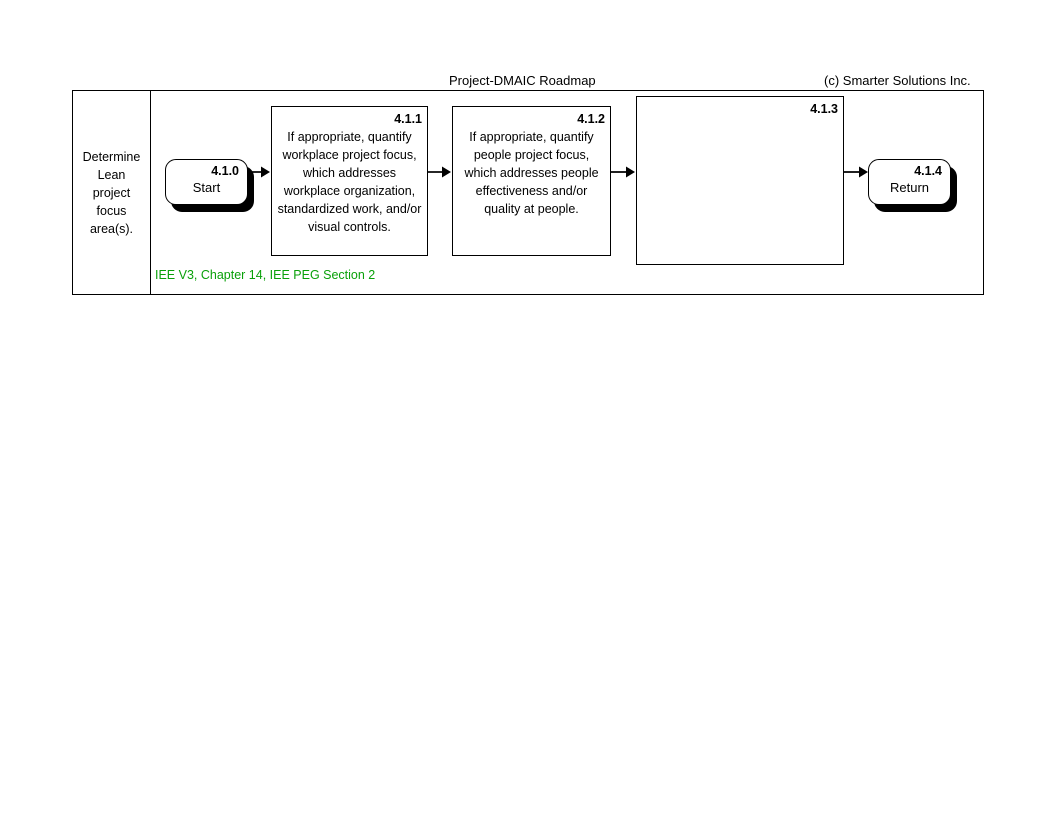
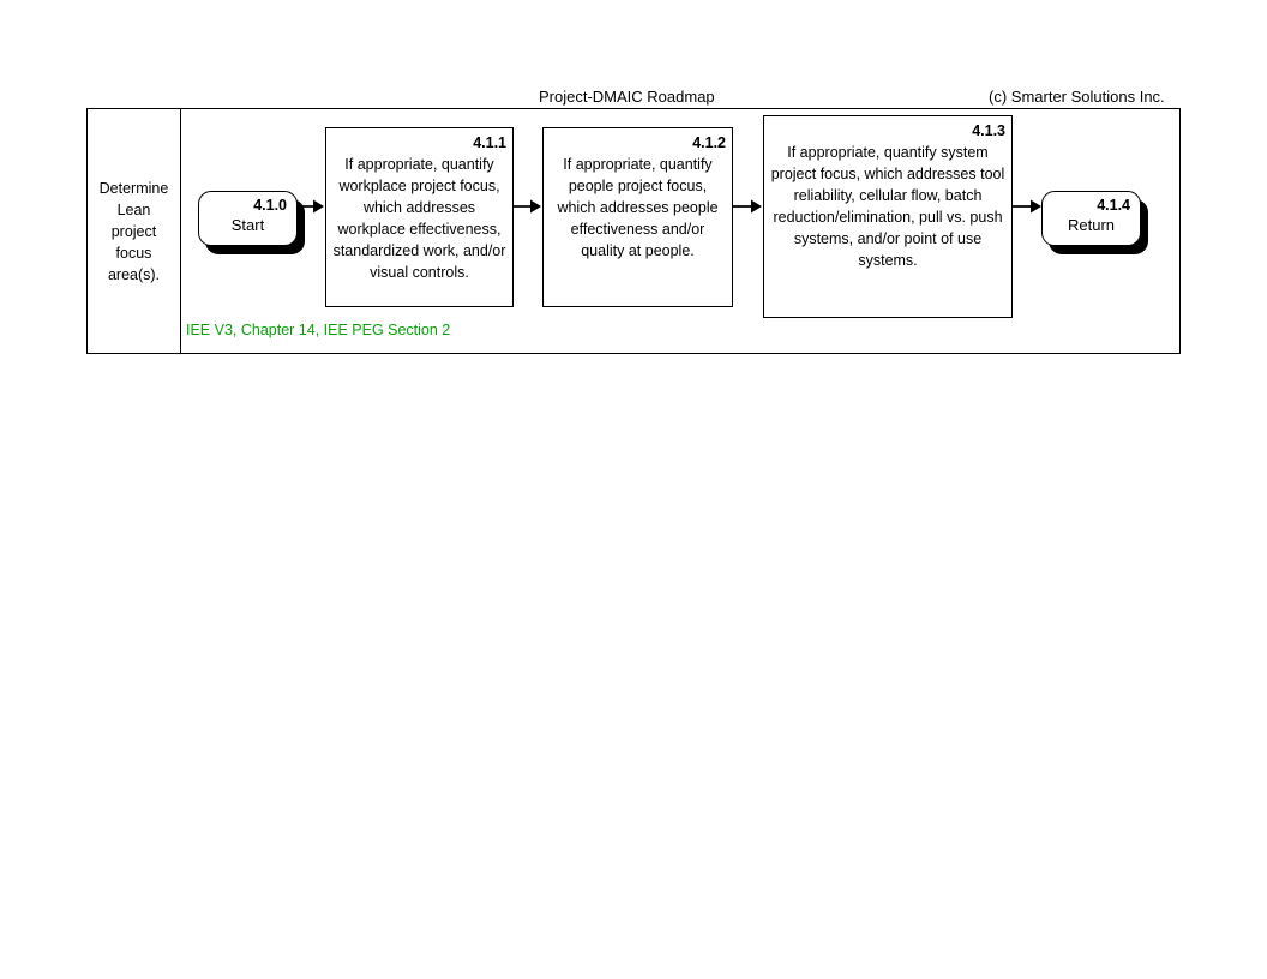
  Project-DMAIC Roadmap
  (c) Smarter Solutions Inc.
  Determine
  Lean
  project
  focus
  area(s).
  IEE V3, Chapter 14, IEE PEG Section 2
  4.1.0
  Start
  4.1.1
- If appropriate, quantify workplace project focus, which addresses workplace organization, standardized work, and/or visual controls.
+ If appropriate, quantify workplace project focus, which addresses workplace effectiveness, standardized work, and/or visual controls.
  4.1.2
  If appropriate, quantify people project focus, which addresses people effectiveness and/or quality at people.
  4.1.3
+ If appropriate, quantify system project focus, which addresses tool reliability, cellular flow, batch reduction/elimination, pull vs. push systems, and/or point of use systems.
  4.1.4
  Return
